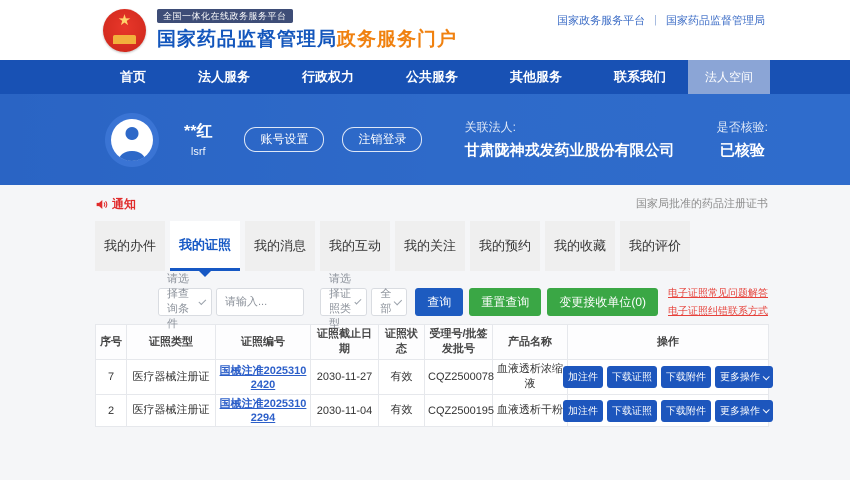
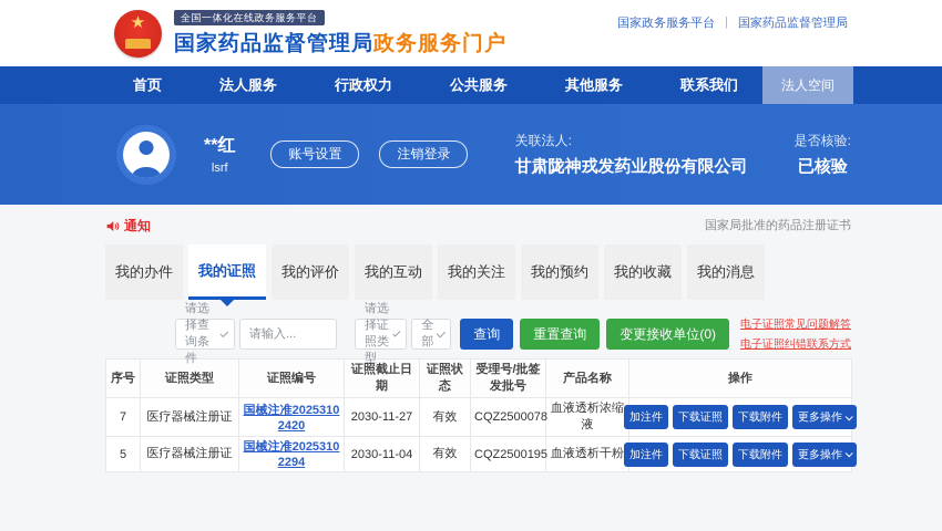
  ★
  全国一体化在线政务服务平台
  国家药品监督管理局政务服务门户
  国家政务服务平台
  |
  国家药品监督管理局
  首页
  法人服务
  行政权力
  公共服务
  其他服务
  联系我们
  法人空间
  **红
  lsrf
  账号设置
  注销登录
  关联法人:
  甘肃陇神戎发药业股份有限公司
  是否核验:
  已核验
  通知
  国家局批准的药品注册证书
  我的办件
  我的证照
- 我的消息
+ 我的评价
  我的互动
  我的关注
  我的预约
  我的收藏
- 我的评价
+ 我的消息
  请选择查询条件
  请输入...
  请选择证照类型
  全部
  查询
  重置查询
  变更接收单位(0)
  电子证照常见问题解答
  电子证照纠错联系方式
  序号	证照类型	证照编号	证照截止日期	证照状态	受理号/批签发批号	产品名称	操作
  7	医疗器械注册证	国械注准20253102420	2030-11-27	有效	CQZ2500078	血液透析浓缩液	加注件 下载证照 下载附件 更多操作
- 2	医疗器械注册证	国械注准20253102294	2030-11-04	有效	CQZ2500195	血液透析干粉	加注件 下载证照 下载附件 更多操作
+ 5	医疗器械注册证	国械注准20253102294	2030-11-04	有效	CQZ2500195	血液透析干粉	加注件 下载证照 下载附件 更多操作
